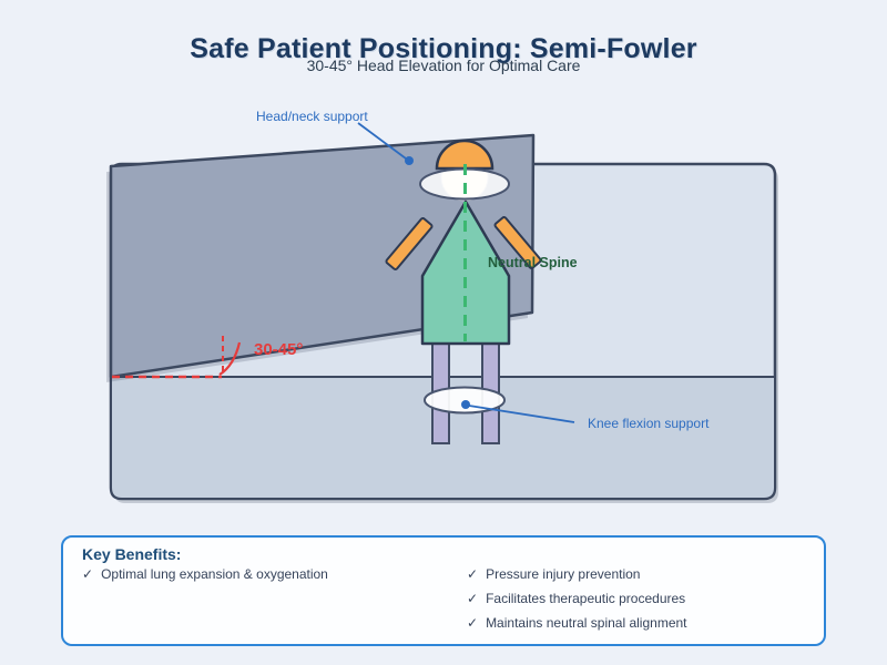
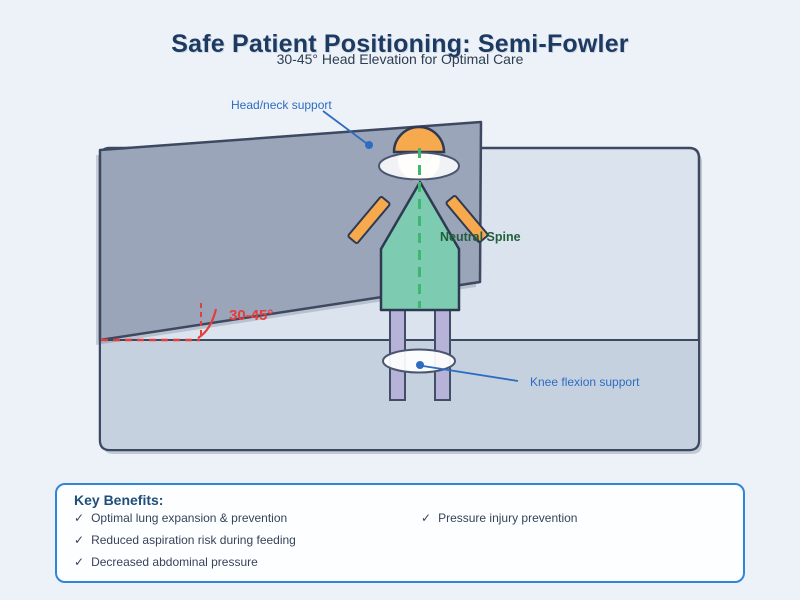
  Safe Patient Positioning: Semi-Fowler
  30-45° Head Elevation for Optimal Care
  Neutral Spine
  30-45°
  Head/neck support
  Knee flexion support
  Key Benefits:
- ✓ Optimal lung expansion & oxygenation
+ ✓ Optimal lung expansion & prevention
+ ✓ Reduced aspiration risk during feeding
+ ✓ Decreased abdominal pressure
  ✓ Pressure injury prevention
- ✓ Facilitates therapeutic procedures
- ✓ Maintains neutral spinal alignment
